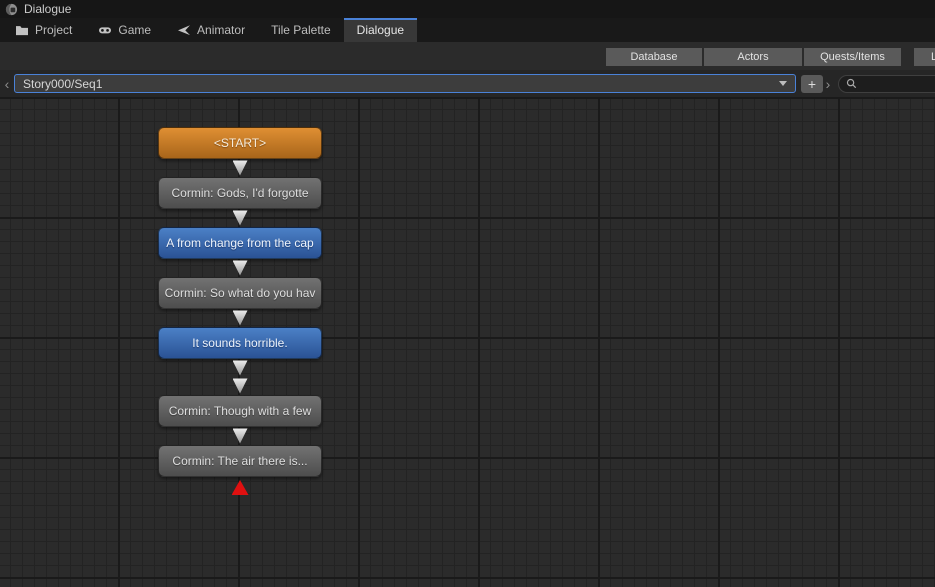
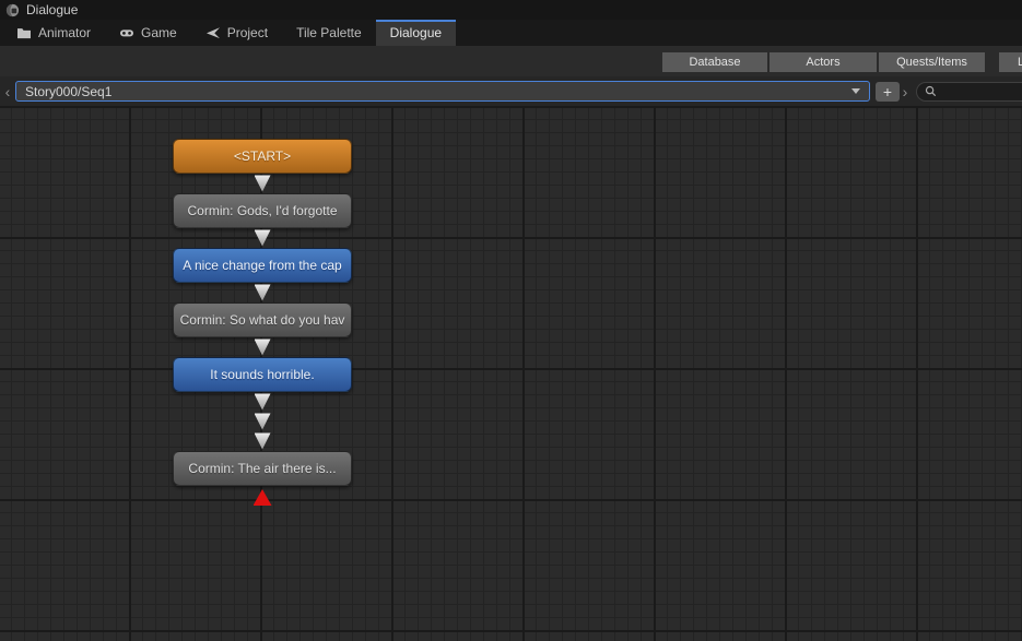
  Dialogue
- Project
+ Animator
  Game
- Animator
+ Project
  Tile Palette
  Dialogue
  Database
  Actors
  Quests/Items
  L
  ‹
  Story000/Seq1
  +
  ›
  <START>
  Cormin: Gods, I'd forgotte
- A from change from the cap
+ A nice change from the cap
  Cormin: So what do you hav
  It sounds horrible.
- Cormin: Though with a few
  Cormin: The air there is...
